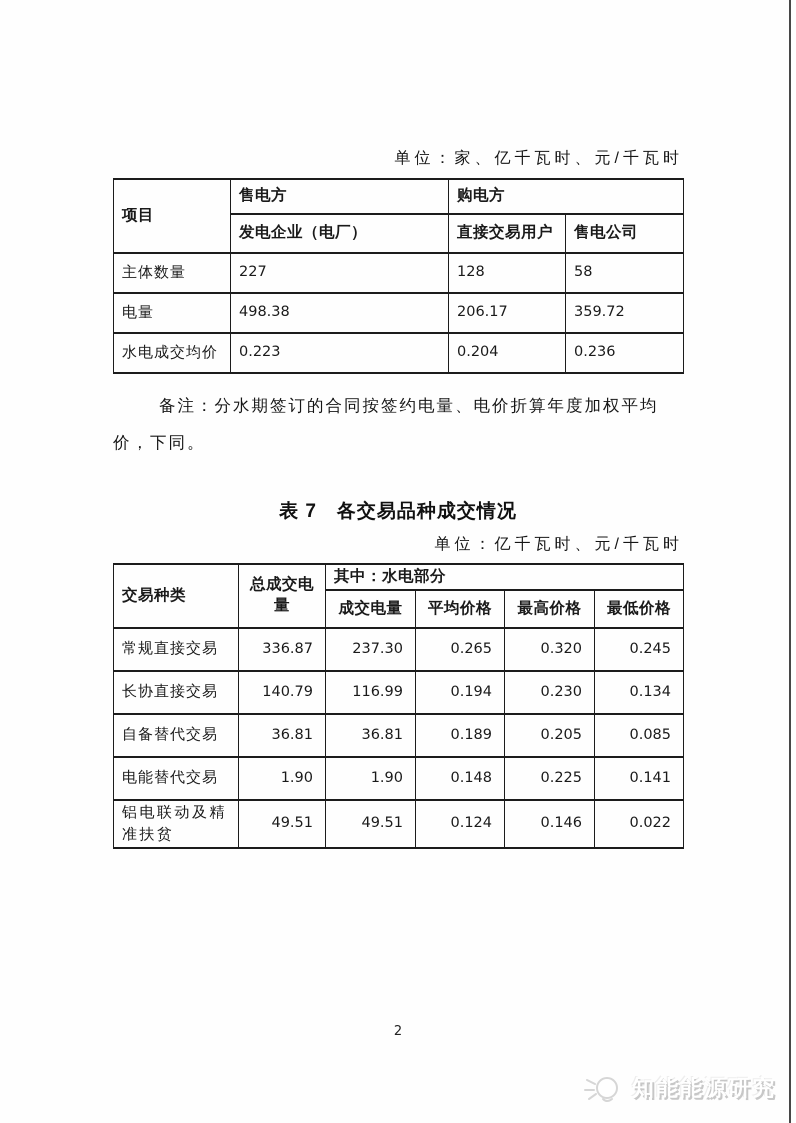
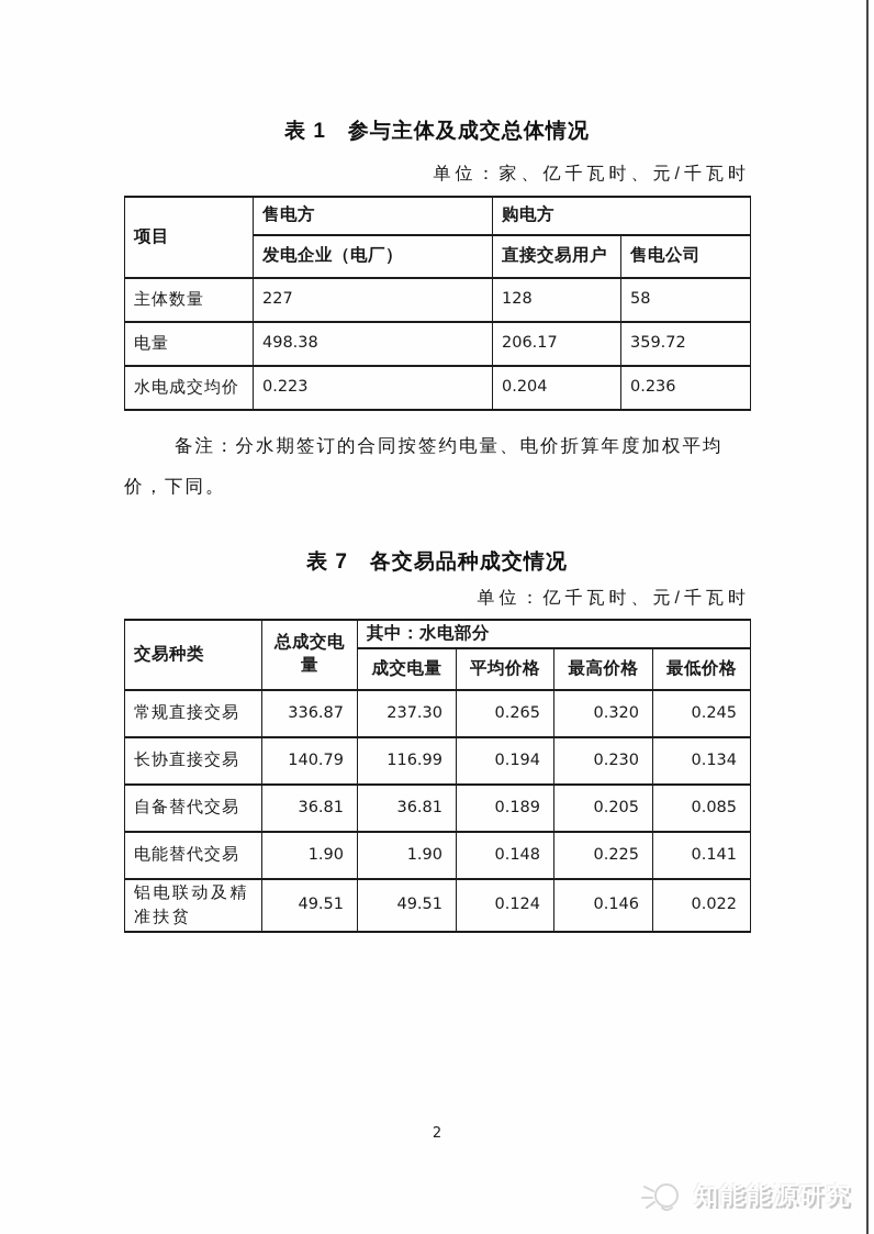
+ 表 1 参与主体及成交总体情况
  单位：家、亿千瓦时、元/千瓦时
  项目	售电方	购电方
  发电企业（电厂）	直接交易用户	售电公司
  主体数量	227	128	58
  电量	498.38	206.17	359.72
  水电成交均价	0.223	0.204	0.236
  备注：分水期签订的合同按签约电量、电价折算年度加权平均
  价，下同。
  表 7 各交易品种成交情况
  单位：亿千瓦时、元/千瓦时
  交易种类	总成交电量	其中：水电部分
  成交电量	平均价格	最高价格	最低价格
  常规直接交易	336.87	237.30	0.265	0.320	0.245
  长协直接交易	140.79	116.99	0.194	0.230	0.134
  自备替代交易	36.81	36.81	0.189	0.205	0.085
  电能替代交易	1.90	1.90	0.148	0.225	0.141
  铝电联动及精准扶贫	49.51	49.51	0.124	0.146	0.022
  2
  知能能源研究
